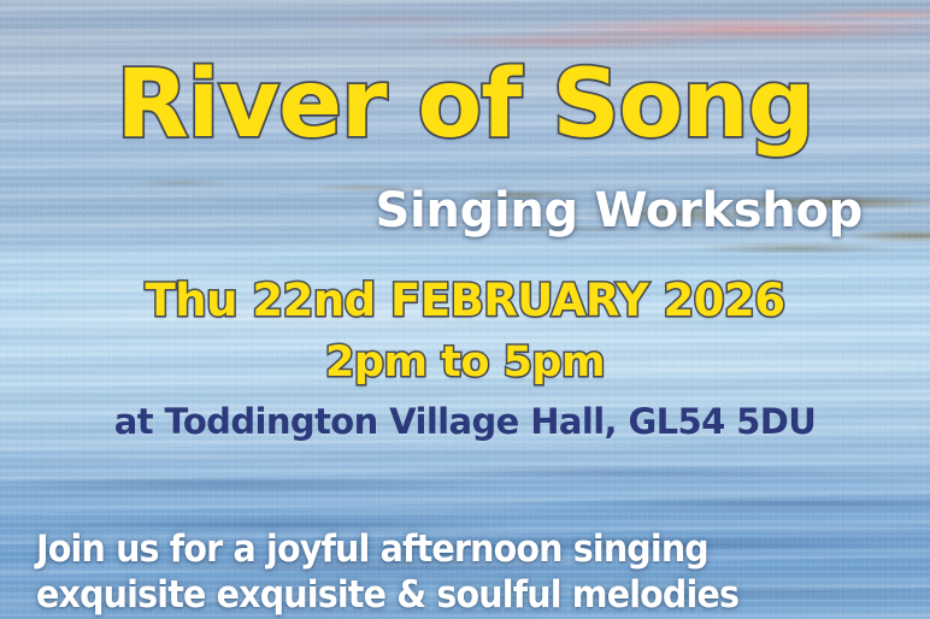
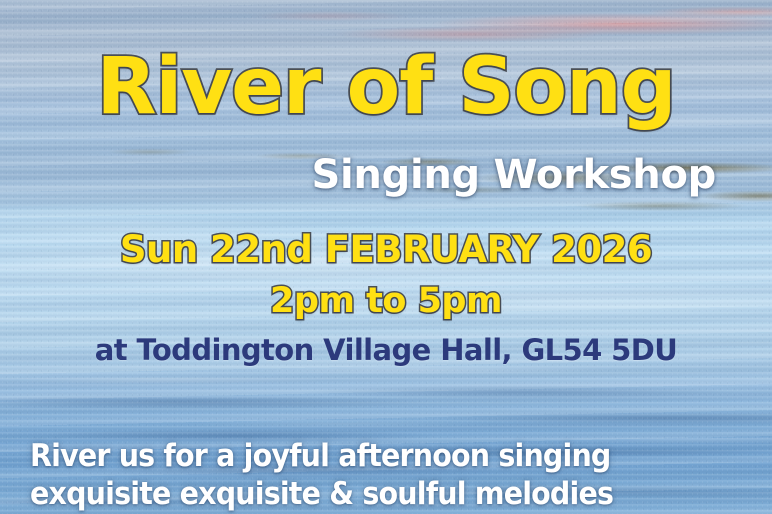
  River of Song
  Singing Workshop
- Thu 22nd FEBRUARY 2026
+ Sun 22nd FEBRUARY 2026
  2pm to 5pm
  at Toddington Village Hall, GL54 5DU
- Join us for a joyful afternoon singing
+ River us for a joyful afternoon singing
  exquisite exquisite & soulful melodies
